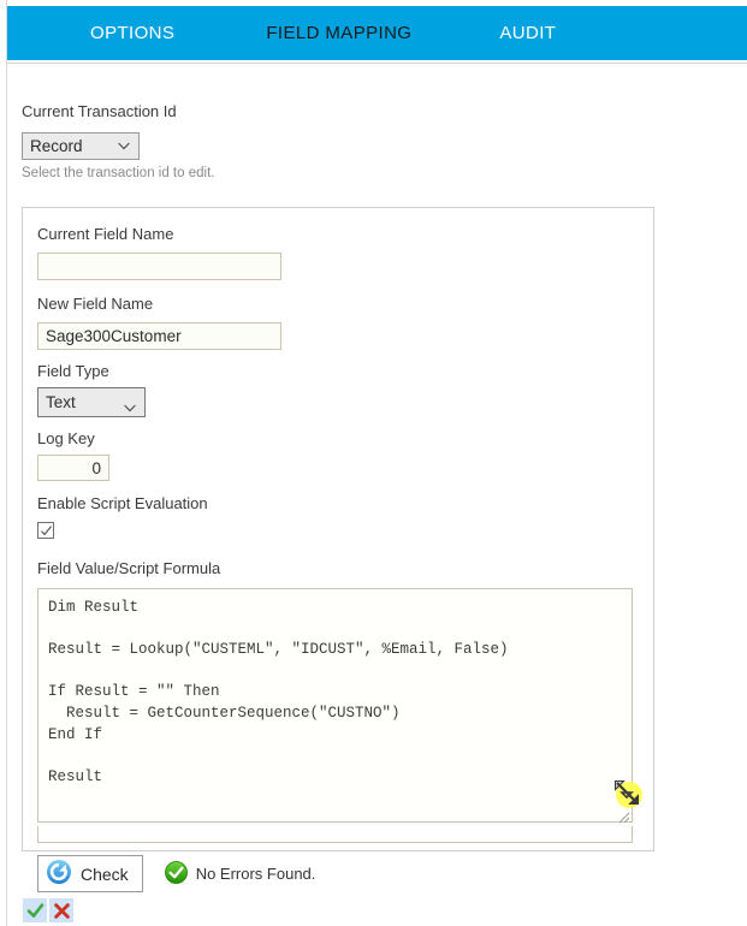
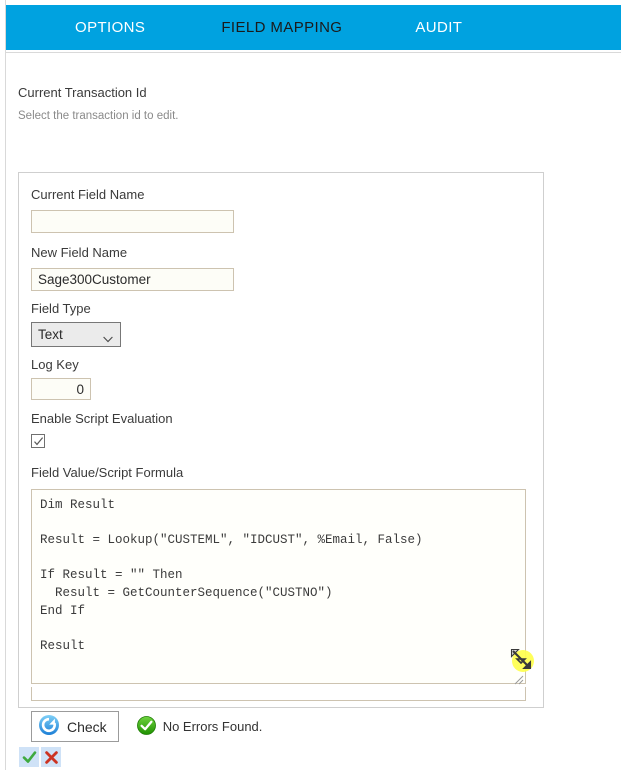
  OPTIONS
  FIELD MAPPING
  AUDIT
  Current Transaction Id
- Record
  Select the transaction id to edit.
  Current Field Name
  New Field Name
  Sage300Customer
  Field Type
  Text
  Log Key
  0
  Enable Script Evaluation
  Field Value/Script Formula
  Dim Result
  Result = Lookup("CUSTEML", "IDCUST", %Email, False)
  If Result = "" Then
  Result = GetCounterSequence("CUSTNO")
  End If
  Result
  Check
  No Errors Found.
